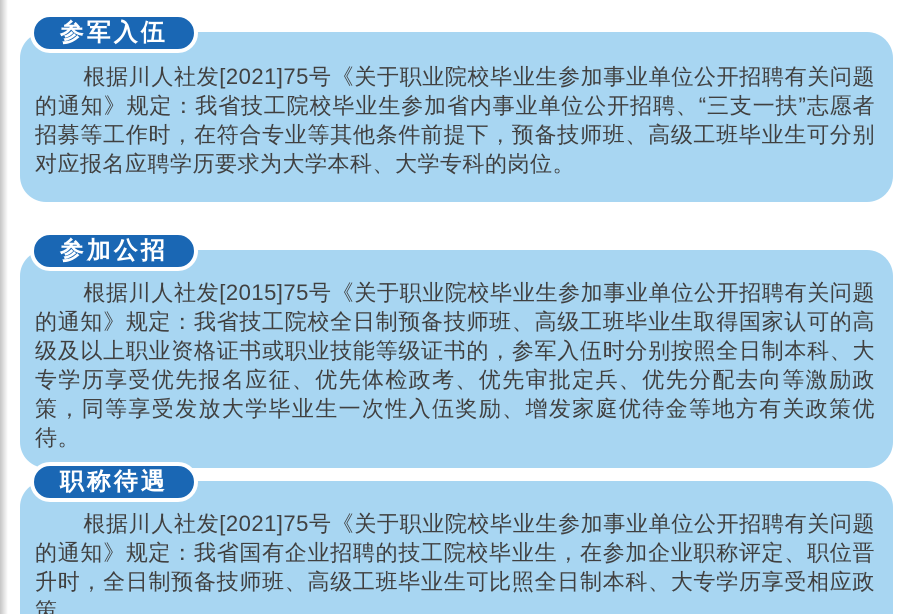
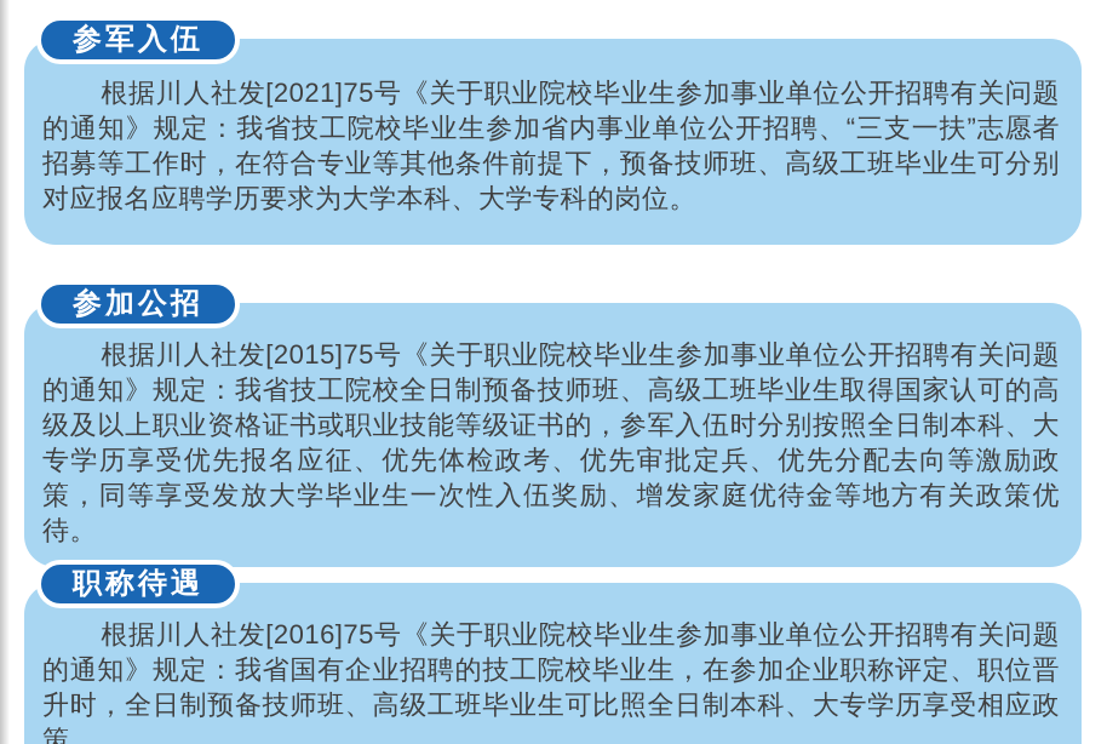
  参军入伍
  根据川人社发[2021]75号《关于职业院校毕业生参加事业单位公开招聘有关问题的通知》规定：我省技工院校毕业生参加省内事业单位公开招聘、“三支一扶”志愿者招募等工作时，在符合专业等其他条件前提下，预备技师班、高级工班毕业生可分别对应报名应聘学历要求为大学本科、大学专科的岗位。
  参加公招
  根据川人社发[2015]75号《关于职业院校毕业生参加事业单位公开招聘有关问题的通知》规定：我省技工院校全日制预备技师班、高级工班毕业生取得国家认可的高级及以上职业资格证书或职业技能等级证书的，参军入伍时分别按照全日制本科、大专学历享受优先报名应征、优先体检政考、优先审批定兵、优先分配去向等激励政策，同等享受发放大学毕业生一次性入伍奖励、增发家庭优待金等地方有关政策优待。
  职称待遇
- 根据川人社发[2021]75号《关于职业院校毕业生参加事业单位公开招聘有关问题的通知》规定：我省国有企业招聘的技工院校毕业生，在参加企业职称评定、职位晋升时，全日制预备技师班、高级工班毕业生可比照全日制本科、大专学历享受相应政策。
+ 根据川人社发[2016]75号《关于职业院校毕业生参加事业单位公开招聘有关问题的通知》规定：我省国有企业招聘的技工院校毕业生，在参加企业职称评定、职位晋升时，全日制预备技师班、高级工班毕业生可比照全日制本科、大专学历享受相应政策。
